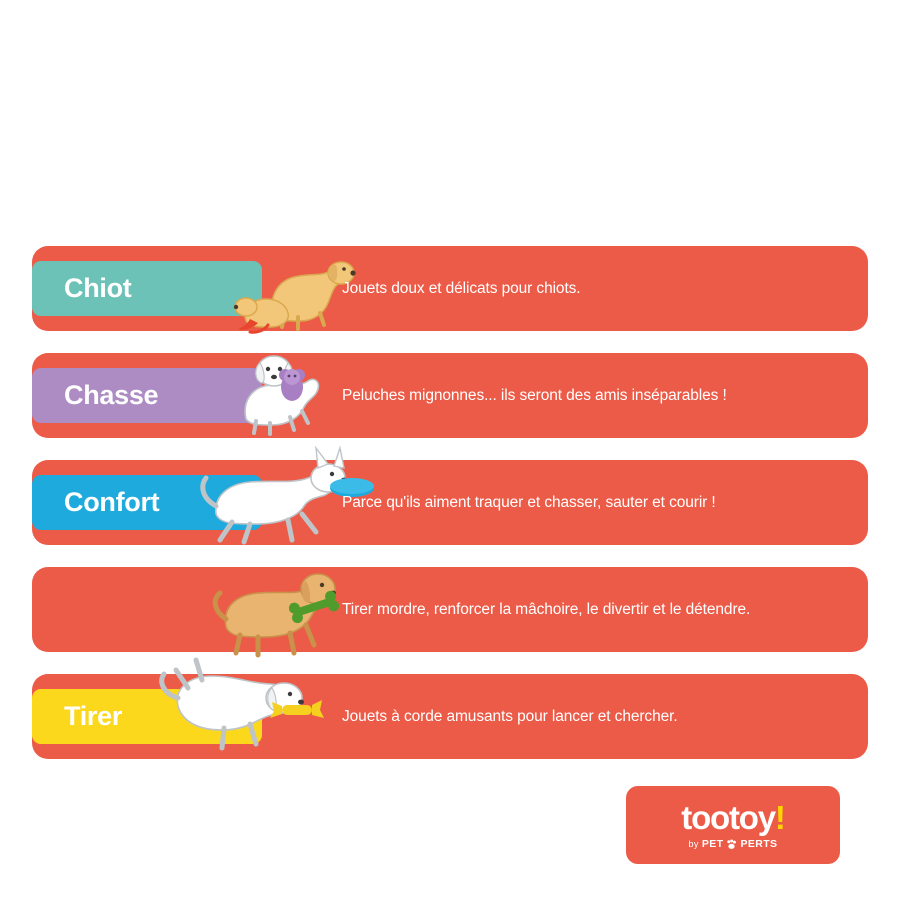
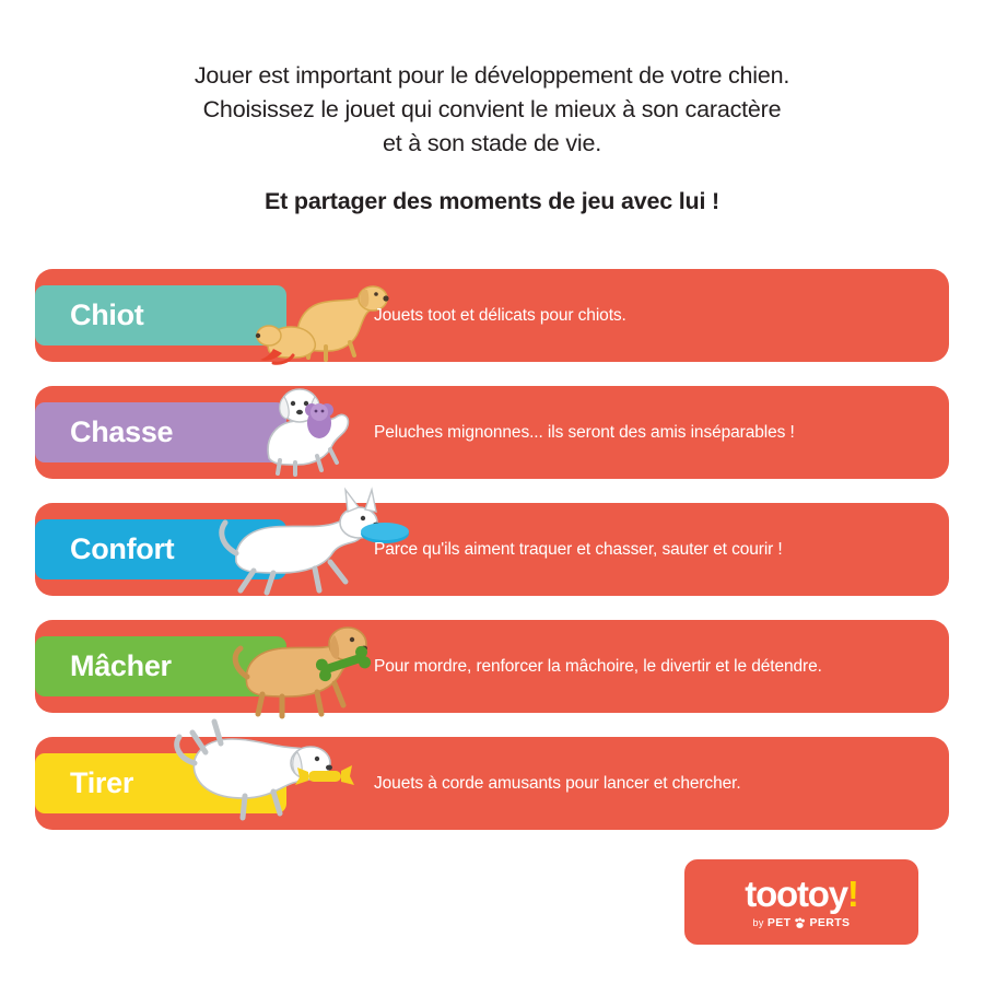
+ Jouer est important pour le développement de votre chien.
+ Choisissez le jouet qui convient le mieux à son caractère
+ et à son stade de vie.
+ Et partager des moments de jeu avec lui !
  Chiot
- Jouets doux et délicats pour chiots.
+ Jouets toot et délicats pour chiots.
  Chasse
  Peluches mignonnes... ils seront des amis inséparables !
  Confort
  Parce qu'ils aiment traquer et chasser, sauter et courir !
+ Mâcher
- Tirer mordre, renforcer la mâchoire, le divertir et le détendre.
+ Pour mordre, renforcer la mâchoire, le divertir et le détendre.
  Tirer
  Jouets à corde amusants pour lancer et chercher.
  tootoy!
  by
  PET
  PERTS
